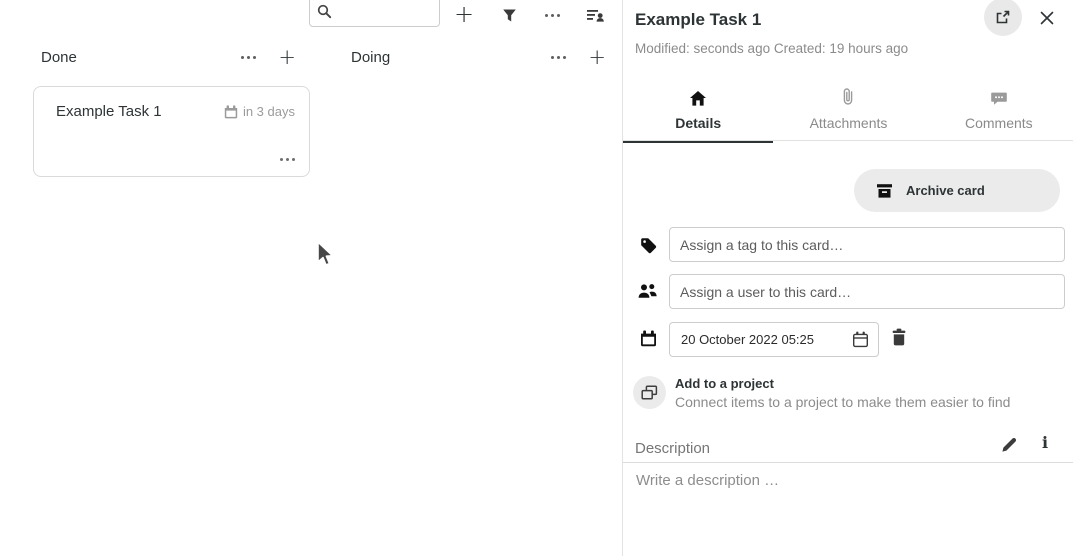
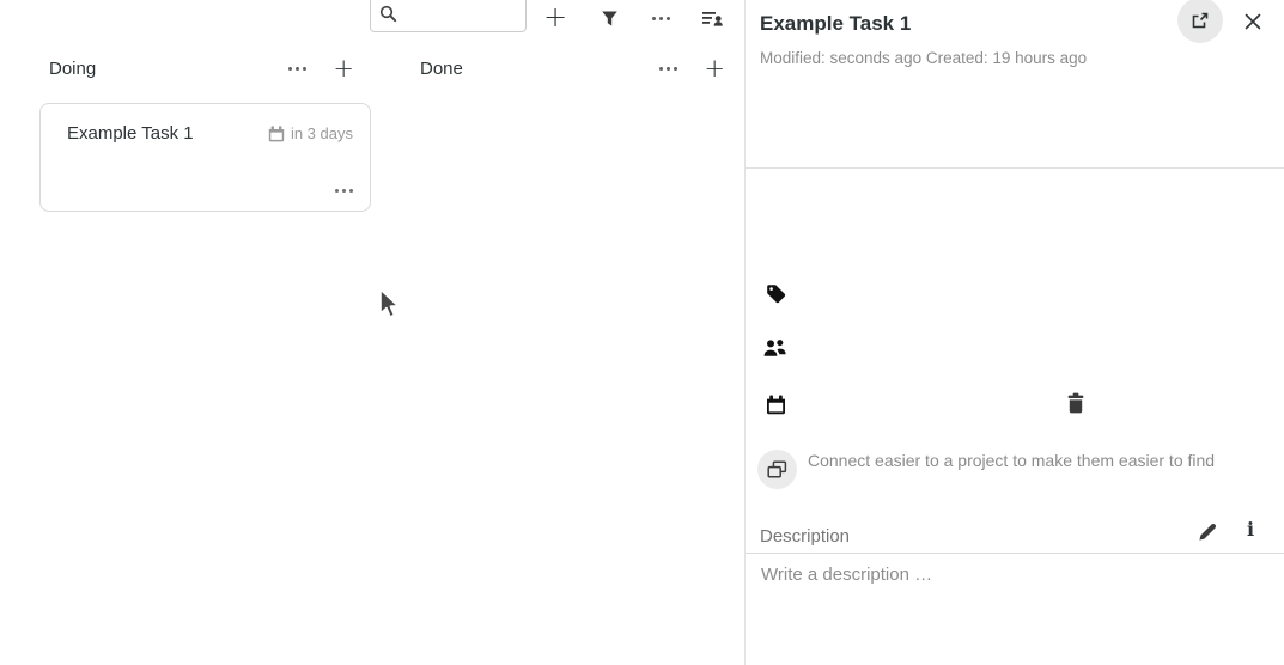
  +
- Done
+ Doing
  +
- Doing
+ Done
  +
  Example Task 1
  in 3 days
  Example Task 1
  Modified: seconds ago Created: 19 hours ago
- Details
- Attachments
- Comments
- Archive card
- Assign a tag to this card…
- Assign a user to this card…
- 20 October 2022 05:25
- Add to a project
- Connect items to a project to make them easier to find
+ Connect easier to a project to make them easier to find
  Description
  i
  Write a description …
